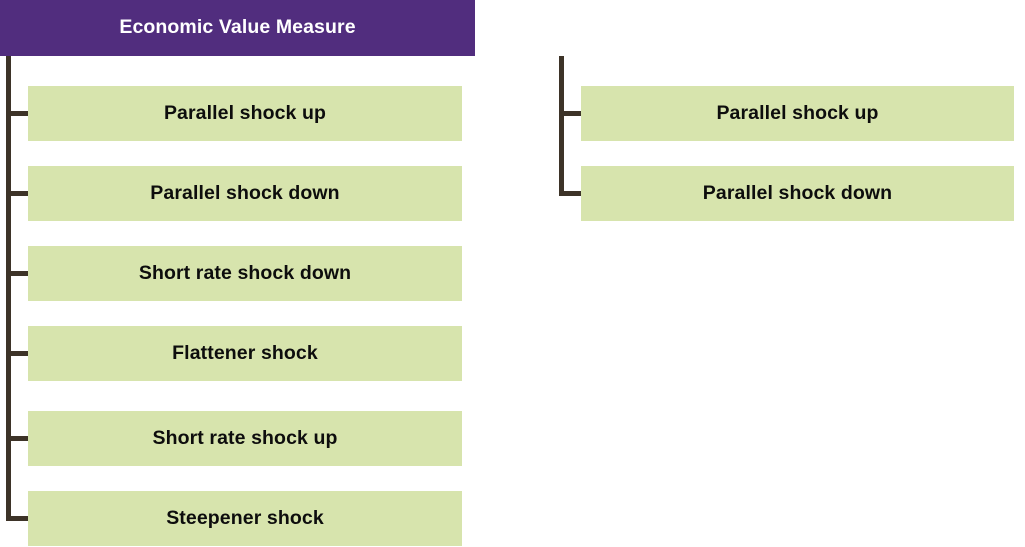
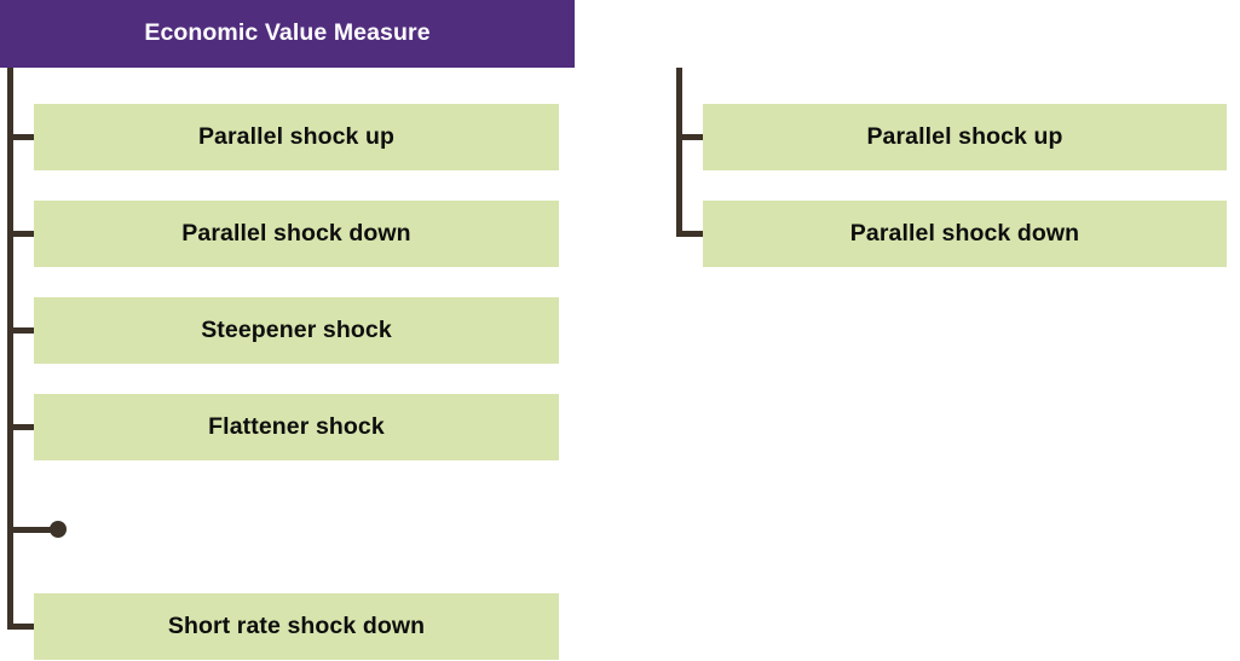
  Economic Value Measure
  Parallel shock up
  Parallel shock down
- Short rate shock down
+ Steepener shock
  Flattener shock
- Short rate shock up
- Steepener shock
+ Short rate shock down
  Parallel shock up
  Parallel shock down
